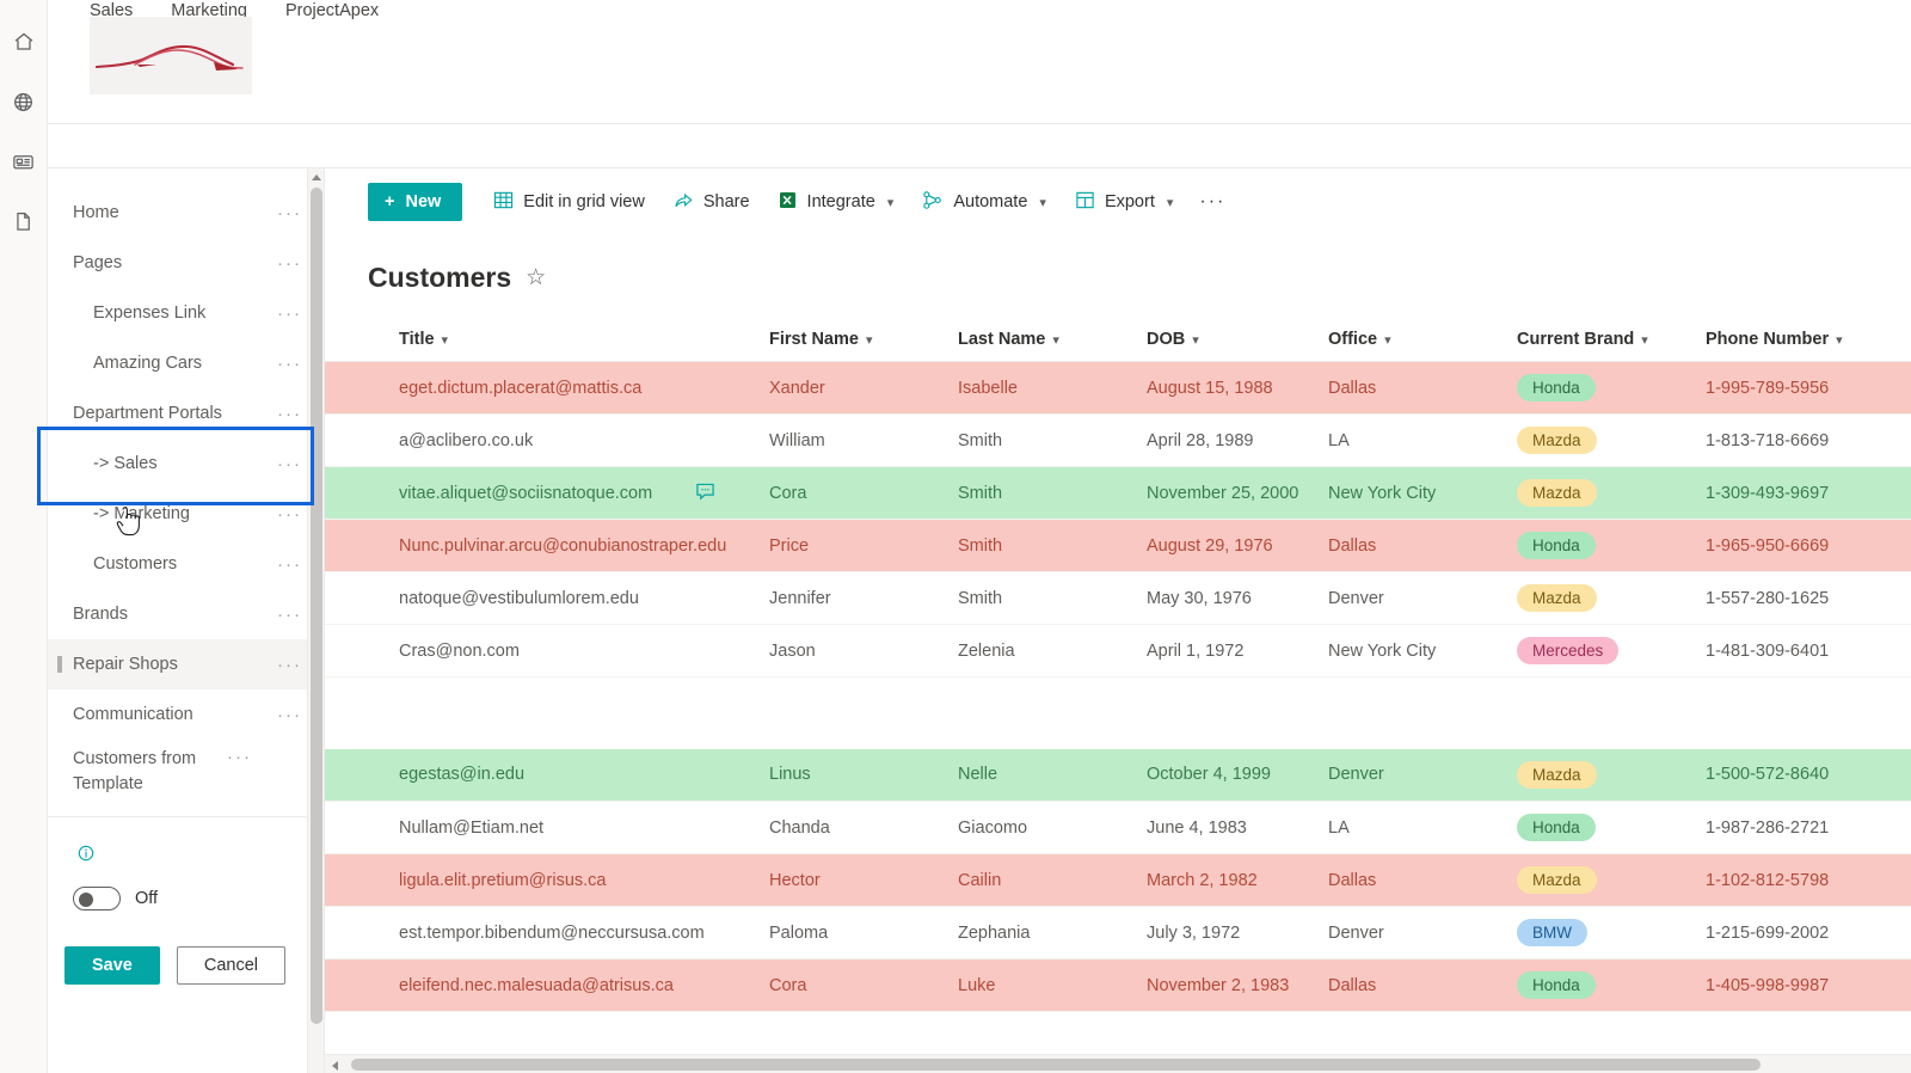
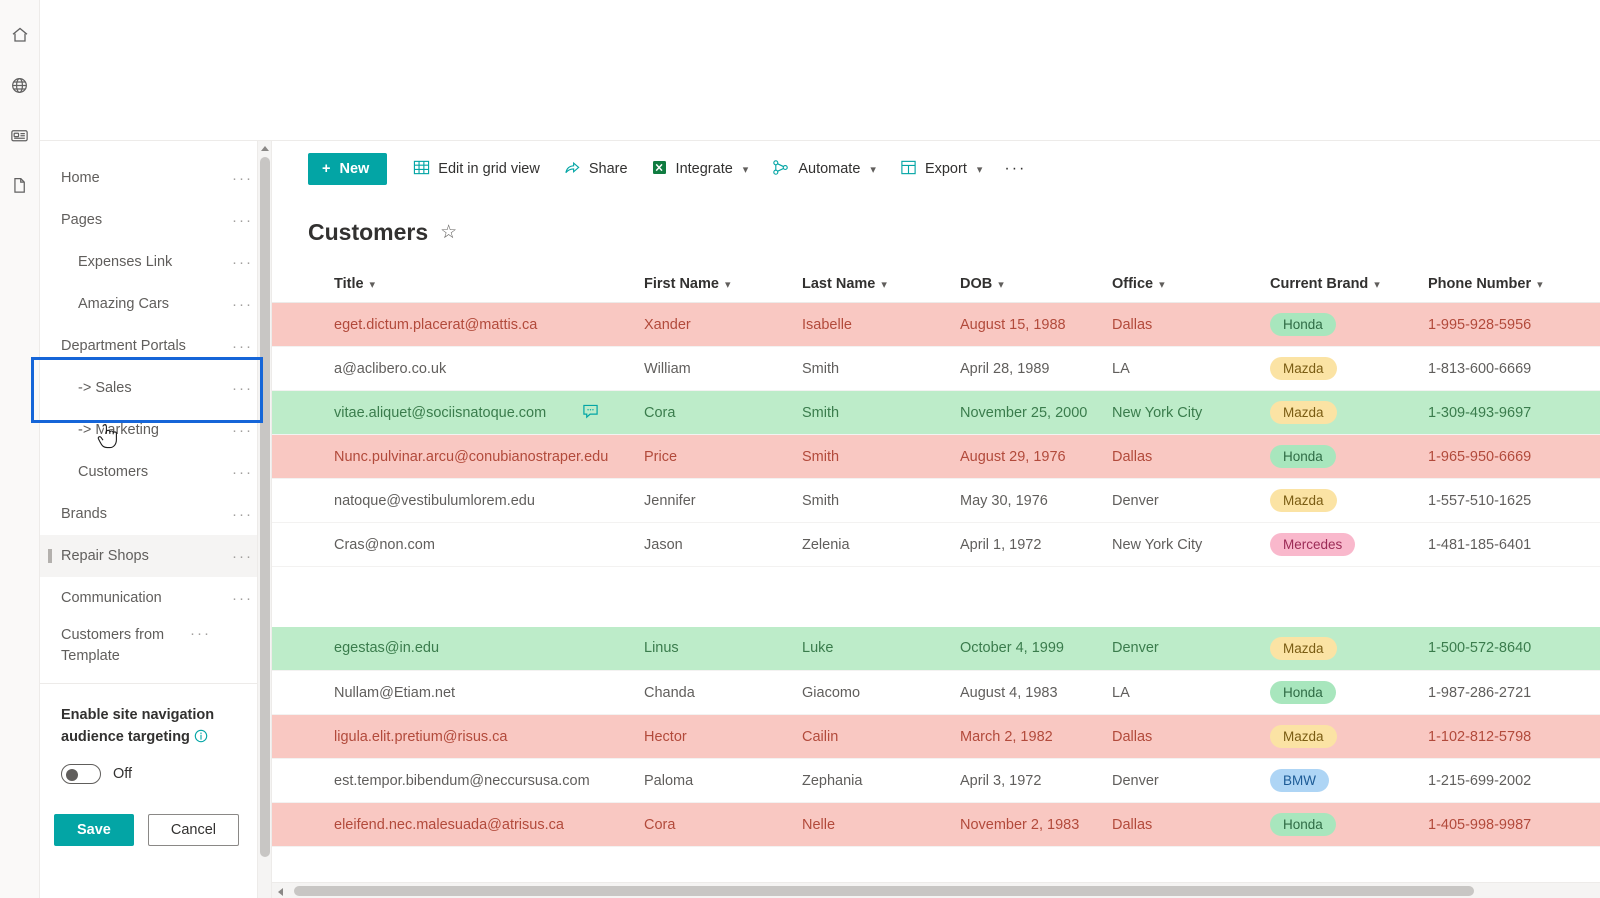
- Sales
- Marketing
- ProjectApex
  Home
  ···
  Pages
  ···
  Expenses Link
  ···
  Amazing Cars
  ···
  Department Portals
  ···
  -> Sales
  ···
  -> Marketing
  ···
  Customers
  ···
  Brands
  ···
  Repair Shops
  ···
  Communication
  ···
  Customers from Template
  ···
+ Enable site navigation audience targeting
  Off
  Save
  Cancel
  +
  New
  Edit in grid view
  Share
  Integrate
  ▾
  Automate
  ▾
  Export
  ▾
  ···
  Customers
  ☆
  Title ▾		First Name ▾	Last Name ▾	DOB ▾	Office ▾	Current Brand ▾	Phone Number ▾
- eget.dictum.placerat@mattis.ca		Xander	Isabelle	August 15, 1988	Dallas	Honda	1-995-789-5956
+ eget.dictum.placerat@mattis.ca		Xander	Isabelle	August 15, 1988	Dallas	Honda	1-995-928-5956
- a@aclibero.co.uk		William	Smith	April 28, 1989	LA	Mazda	1-813-718-6669
+ a@aclibero.co.uk		William	Smith	April 28, 1989	LA	Mazda	1-813-600-6669
  vitae.aliquet@sociisnatoque.com		Cora	Smith	November 25, 2000	New York City	Mazda	1-309-493-9697
  Nunc.pulvinar.arcu@conubianostraper.edu		Price	Smith	August 29, 1976	Dallas	Honda	1-965-950-6669
- natoque@vestibulumlorem.edu		Jennifer	Smith	May 30, 1976	Denver	Mazda	1-557-280-1625
+ natoque@vestibulumlorem.edu		Jennifer	Smith	May 30, 1976	Denver	Mazda	1-557-510-1625
- Cras@non.com		Jason	Zelenia	April 1, 1972	New York City	Mercedes	1-481-309-6401
+ Cras@non.com		Jason	Zelenia	April 1, 1972	New York City	Mercedes	1-481-185-6401
- egestas@in.edu		Linus	Nelle	October 4, 1999	Denver	Mazda	1-500-572-8640
+ egestas@in.edu		Linus	Luke	October 4, 1999	Denver	Mazda	1-500-572-8640
- Nullam@Etiam.net		Chanda	Giacomo	June 4, 1983	LA	Honda	1-987-286-2721
+ Nullam@Etiam.net		Chanda	Giacomo	August 4, 1983	LA	Honda	1-987-286-2721
  ligula.elit.pretium@risus.ca		Hector	Cailin	March 2, 1982	Dallas	Mazda	1-102-812-5798
- est.tempor.bibendum@neccursusa.com		Paloma	Zephania	July 3, 1972	Denver	BMW	1-215-699-2002
+ est.tempor.bibendum@neccursusa.com		Paloma	Zephania	April 3, 1972	Denver	BMW	1-215-699-2002
- eleifend.nec.malesuada@atrisus.ca		Cora	Luke	November 2, 1983	Dallas	Honda	1-405-998-9987
+ eleifend.nec.malesuada@atrisus.ca		Cora	Nelle	November 2, 1983	Dallas	Honda	1-405-998-9987
